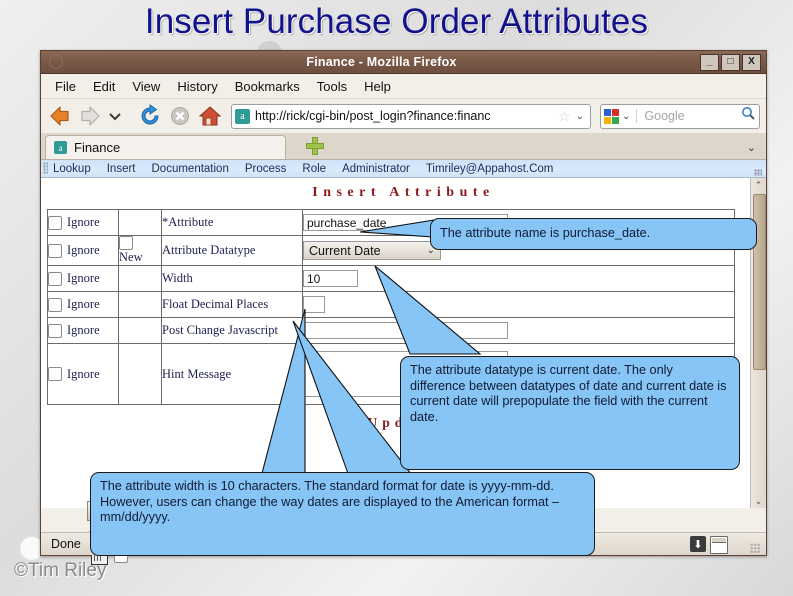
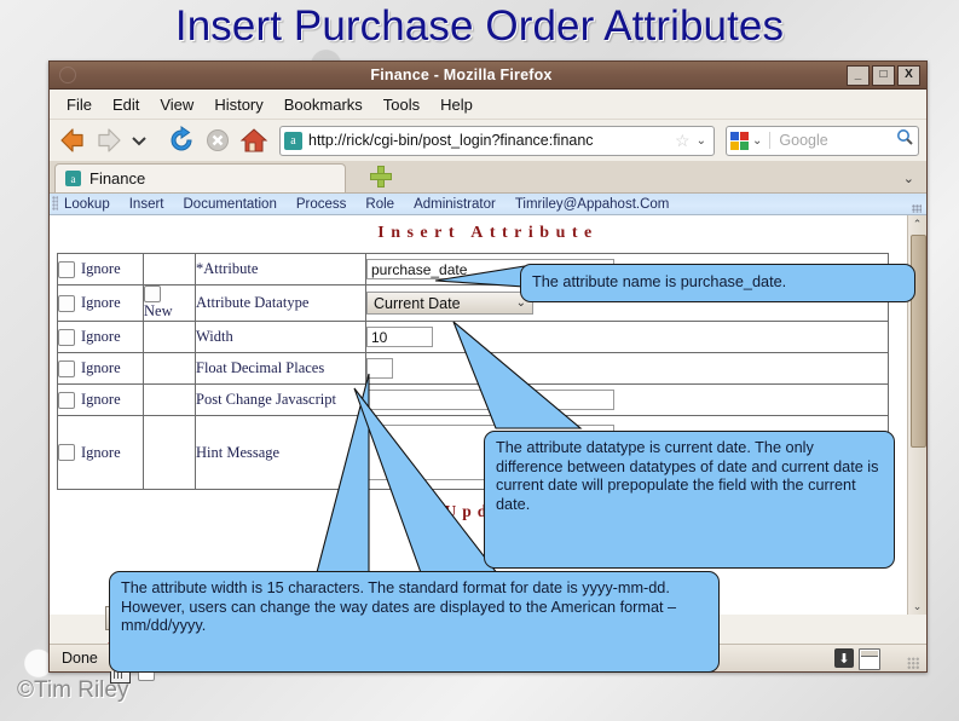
  Insert Purchase Order Attributes
  Finance - Mozilla Firefox
  _
  □
  X
  File
  Edit
  View
  History
  Bookmarks
  Tools
  Help
  a
  http://rick/cgi-bin/post_login?finance:financ
  ☆
  ⌄
  ⌄
  Google
  a
  Finance
  ⌄
  Lookup
  Insert
  Documentation
  Process
  Role
  Administrator
  Timriley@Appahost.Com
  Insert Attribute
  Ignore		*Attribute	purchase_date
  Ignore	New	Attribute Datatype	Current Date ⌄
  Ignore		Width	10
  Ignore		Float Decimal Places
  Ignore		Post Change Javascript
  Ignore		Hint Message
  ⌃
  ⌄
  Done
  ⬇
  The attribute name is purchase_date.
  The attribute datatype is current date. The only difference between datatypes of date and current date is current date will prepopulate the field with the current date.
- The attribute width is 10 characters. The standard format for date is yyyy-mm-dd. However, users can change the way dates are displayed to the American format – mm/dd/yyyy.
+ The attribute width is 15 characters. The standard format for date is yyyy-mm-dd. However, users can change the way dates are displayed to the American format – mm/dd/yyyy.
  ©Tim Riley
